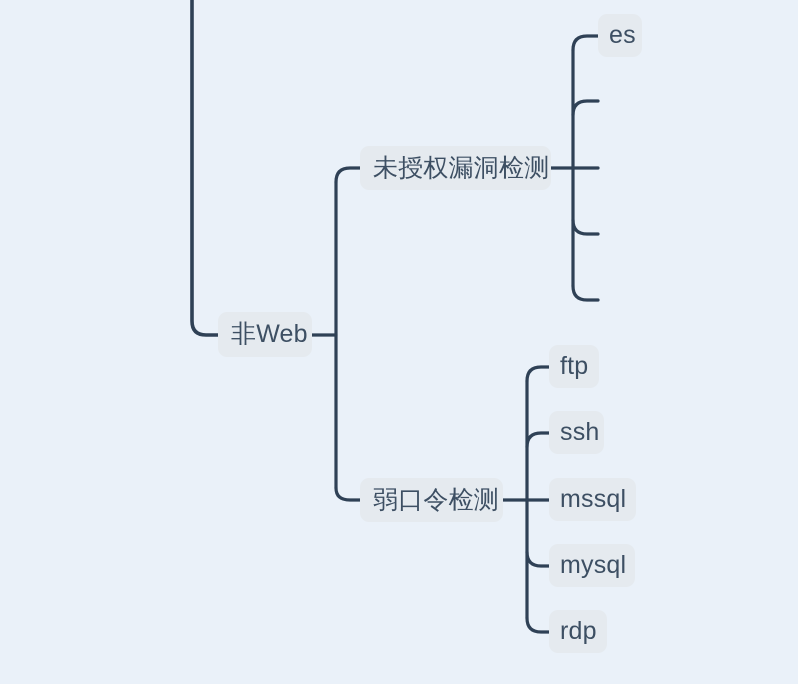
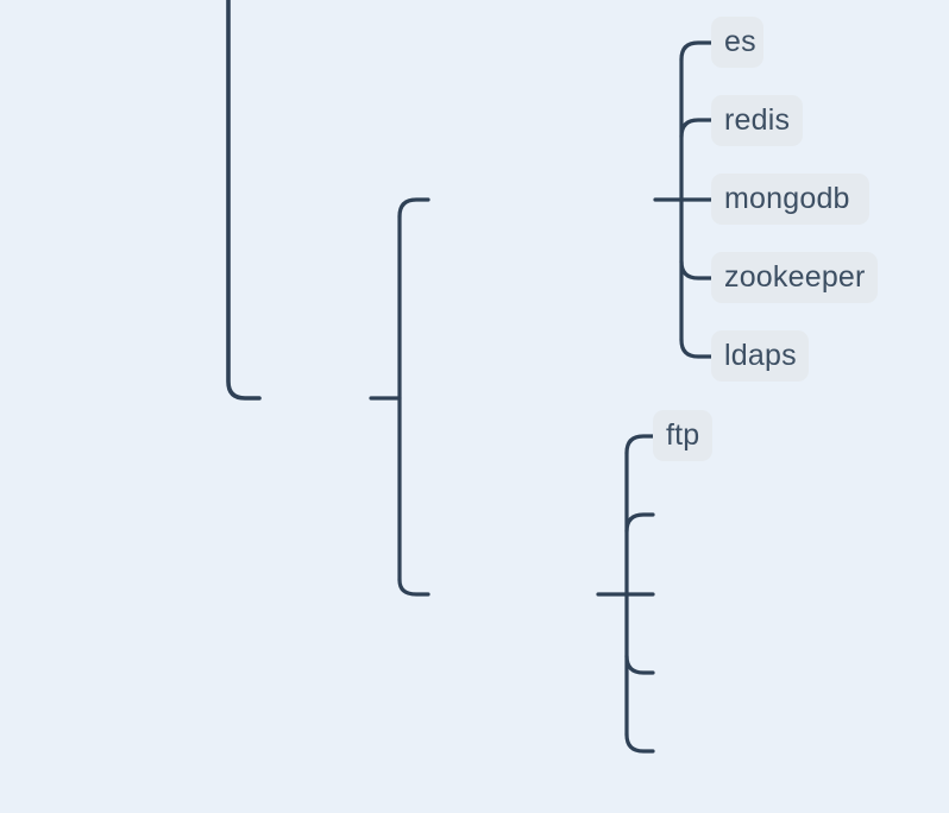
- 非Web
- 未授权漏洞检测
- 弱口令检测
  es
+ redis
+ mongodb
+ zookeeper
+ ldaps
  ftp
- ssh
- mssql
- mysql
- rdp
